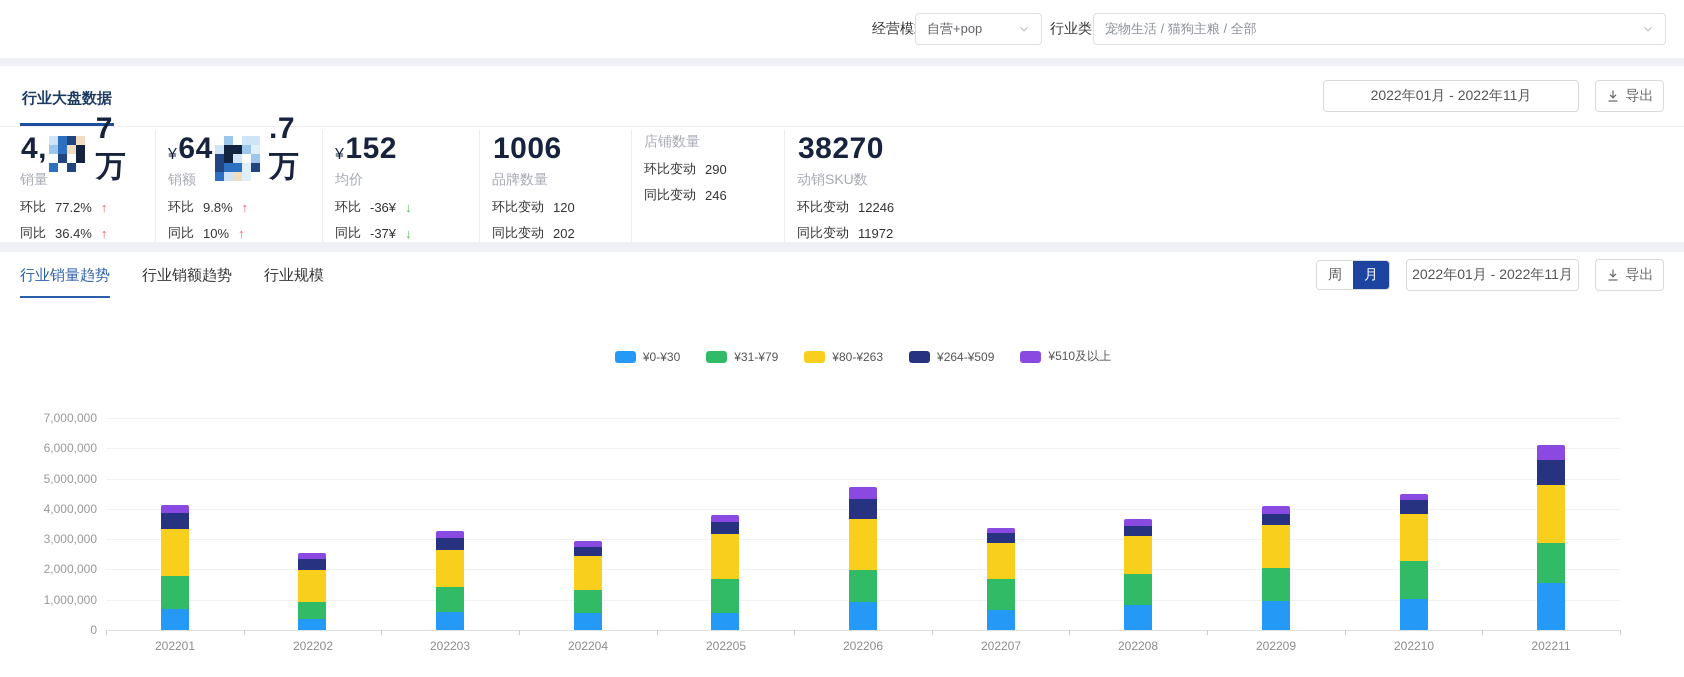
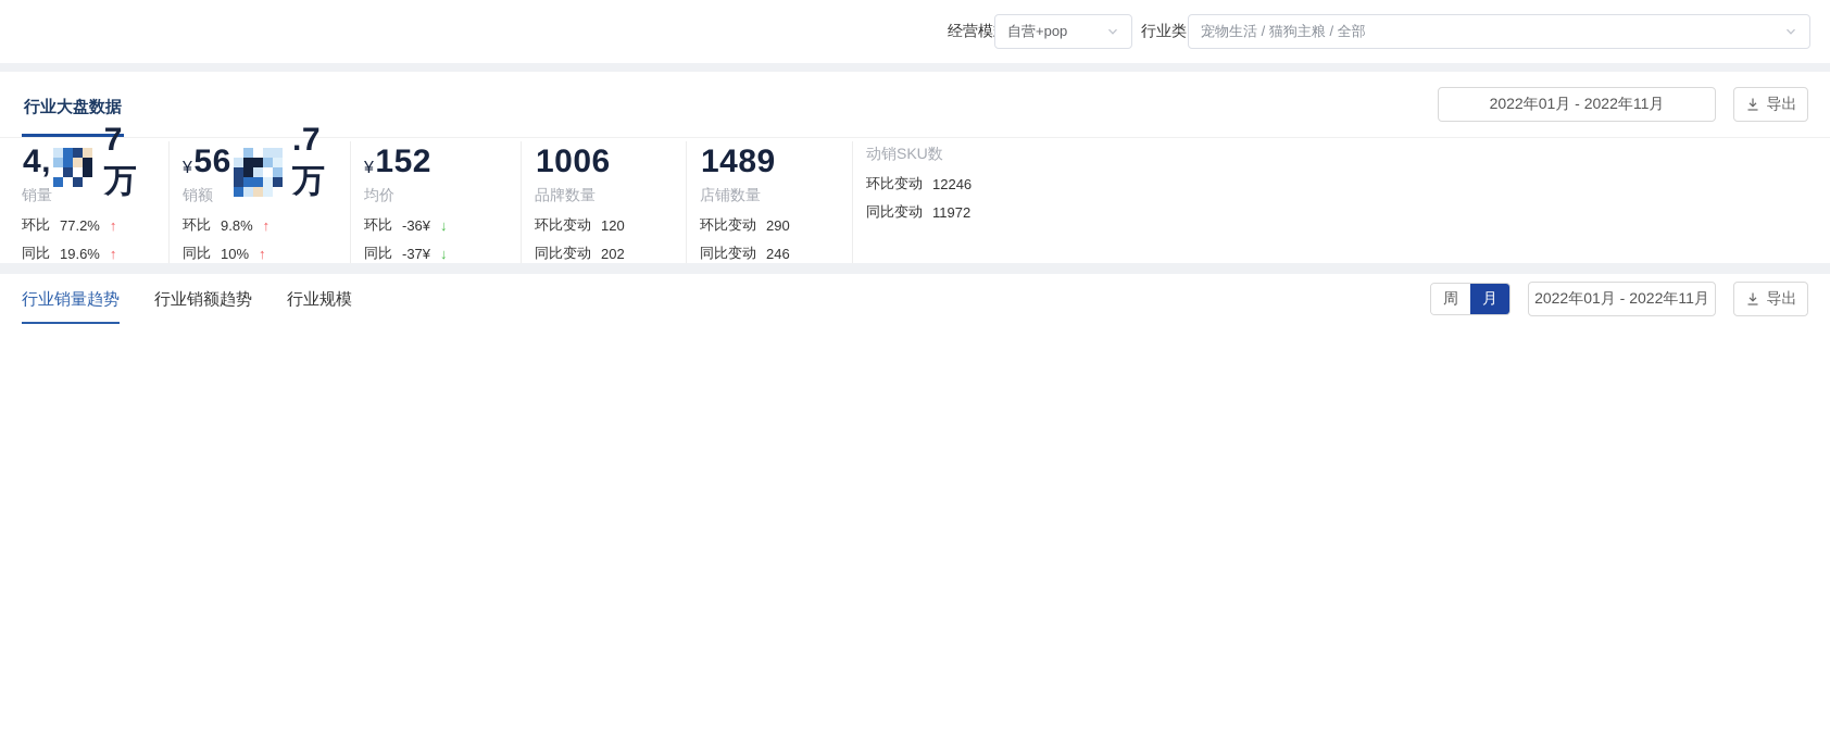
  经营模
  自营+pop
  行业类
  宠物生活 / 猫狗主粮 / 全部
  行业大盘数据
  2022年01月 - 2022年11月
  导出
  4,
  7万
  销量
  环比
  77.2%
  ↑
  同比
- 36.4%
+ 19.6%
  ↑
  ¥
- 64
+ 56
  .7万
  销额
  环比
  9.8%
  ↑
  同比
  10%
  ↑
  ¥
  152
  均价
  环比
  -36¥
  ↓
  同比
  -37¥
  ↓
  1006
  品牌数量
  环比变动
  120
  同比变动
  202
+ 1489
  店铺数量
  环比变动
  290
  同比变动
  246
- 38270
  动销SKU数
  环比变动
  12246
  同比变动
  11972
  行业销量趋势
  行业销额趋势
  行业规模
  周
  月
  2022年01月 - 2022年11月
  导出
- ¥0-¥30
- ¥31-¥79
- ¥80-¥263
- ¥264-¥509
- ¥510及以上
- 0
- 1,000,000
- 2,000,000
- 3,000,000
- 4,000,000
- 5,000,000
- 6,000,000
- 7,000,000
- 202201
- 202202
- 202203
- 202204
- 202205
- 202206
- 202207
- 202208
- 202209
- 202210
- 202211
